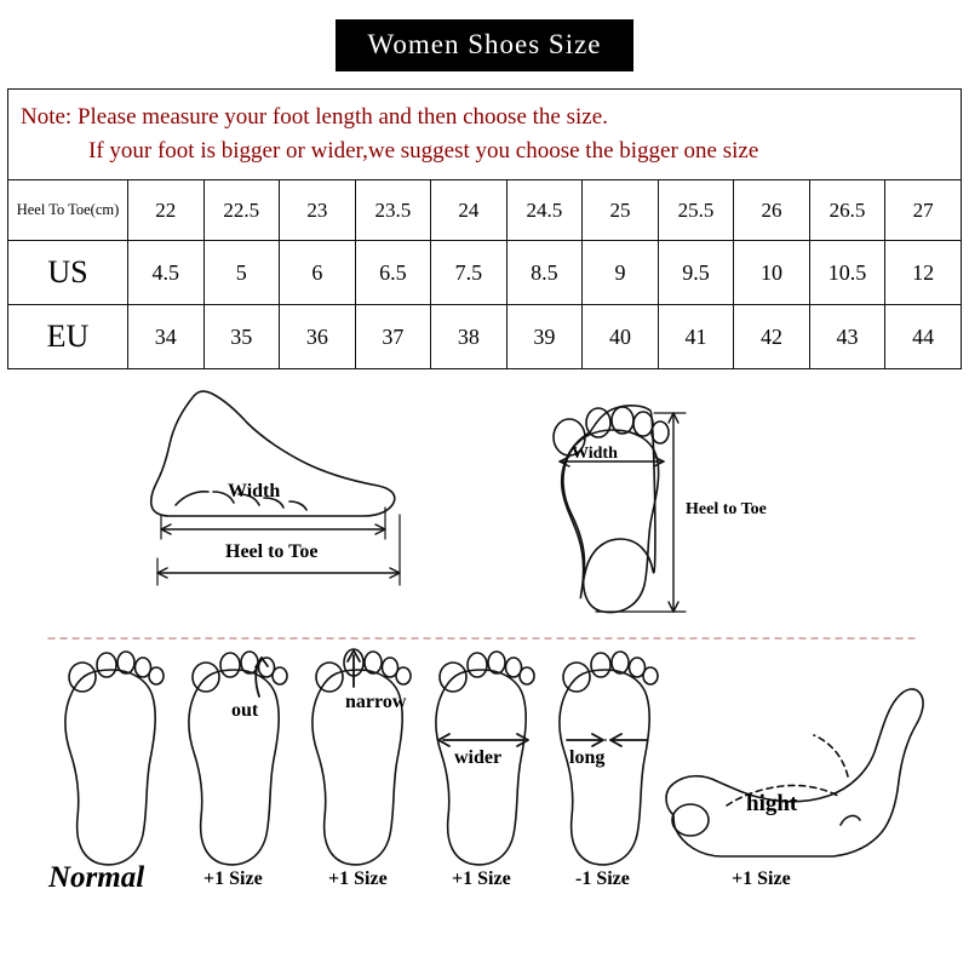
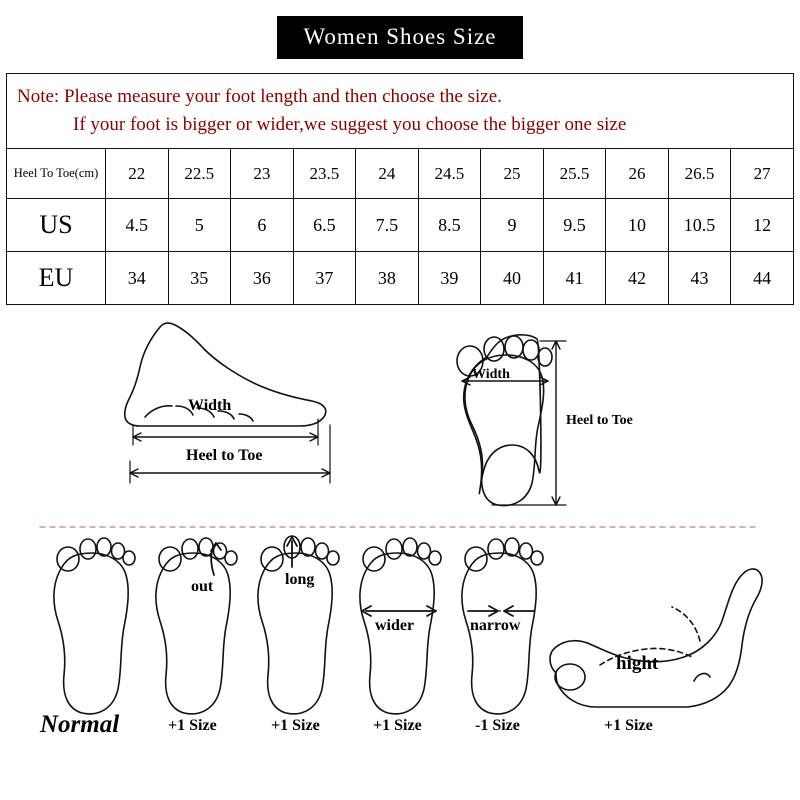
  Women Shoes Size
  Note: Please measure your foot length and then choose the size.
  If your foot is bigger or wider,we suggest you choose the bigger one size
  Heel To Toe(cm)	22	22.5	23	23.5	24	24.5	25	25.5	26	26.5	27
  US	4.5	5	6	6.5	7.5	8.5	9	9.5	10	10.5	12
  EU	34	35	36	37	38	39	40	41	42	43	44
  Width
  Heel to Toe
  Width
  Heel to Toe
  out
- narrow
+ long
  wider
- long
+ narrow
  hight
  Normal
  +1 Size
  +1 Size
  +1 Size
  -1 Size
  +1 Size
